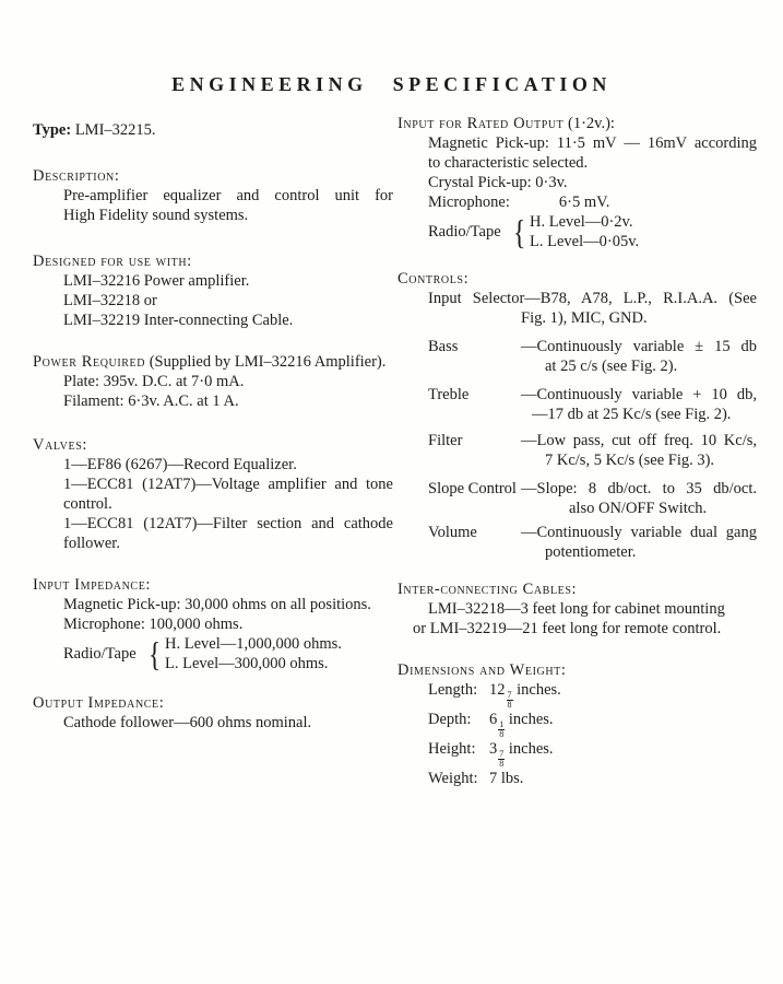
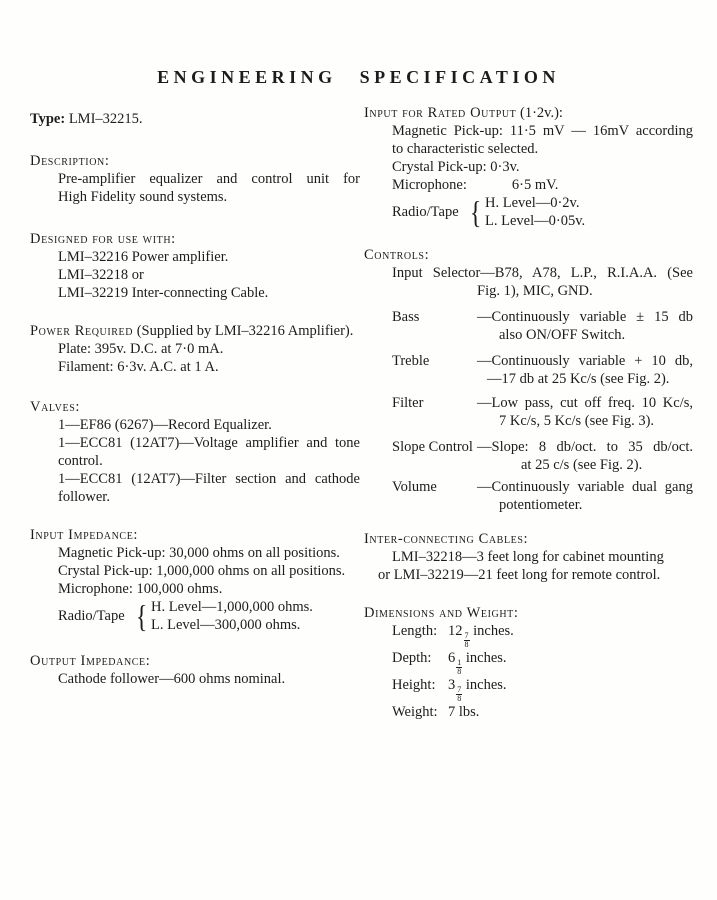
  ENGINEERING SPECIFICATION
  Type: LMI–32215.
  Description:
  Pre-amplifier equalizer and control unit for
  High Fidelity sound systems.
  Designed for use with:
  LMI–32216 Power amplifier.
  LMI–32218 or
  LMI–32219 Inter-connecting Cable.
  Power Required (Supplied by LMI–32216 Amplifier).
  Plate: 395v. D.C. at 7·0 mA.
  Filament: 6·3v. A.C. at 1 A.
  Valves:
  1—EF86 (6267)—Record Equalizer.
  1—ECC81 (12AT7)—Voltage amplifier and tone
  control.
  1—ECC81 (12AT7)—Filter section and cathode
  follower.
  Input Impedance:
  Magnetic Pick-up: 30,000 ohms on all positions.
+ Crystal Pick-up: 1,000,000 ohms on all positions.
  Microphone: 100,000 ohms.
  Radio/Tape
  {
  H. Level—1,000,000 ohms.
  L. Level—300,000 ohms.
  Output Impedance:
  Cathode follower—600 ohms nominal.
  Input for Rated Output (1·2v.):
  Magnetic Pick-up: 11·5 mV — 16mV according
  to characteristic selected.
  Crystal Pick-up: 0·3v.
  Microphone:
  6·5 mV.
  Radio/Tape
  {
  H. Level—0·2v.
  L. Level—0·05v.
  Controls:
  Input Selector—B78, A78, L.P., R.I.A.A. (See
  Fig. 1), MIC, GND.
  Bass
  —Continuously variable ± 15 db
- at 25 c/s (see Fig. 2).
+ also ON/OFF Switch.
  Treble
  —Continuously variable + 10 db,
  —17 db at 25 Kc/s (see Fig. 2).
  Filter
  —Low pass, cut off freq. 10 Kc/s,
  7 Kc/s, 5 Kc/s (see Fig. 3).
  Slope Control
  —Slope: 8 db/oct. to 35 db/oct.
- also ON/OFF Switch.
+ at 25 c/s (see Fig. 2).
  Volume
  —Continuously variable dual gang
  potentiometer.
  Inter-connecting Cables:
  LMI–32218—3 feet long for cabinet mounting
  or LMI–32219—21 feet long for remote control.
  Dimensions and Weight:
  Length:
  12
  7
  8
  inches.
  Depth:
  6
  1
  8
  inches.
  Height:
  3
  7
  8
  inches.
  Weight:
  7 lbs.
